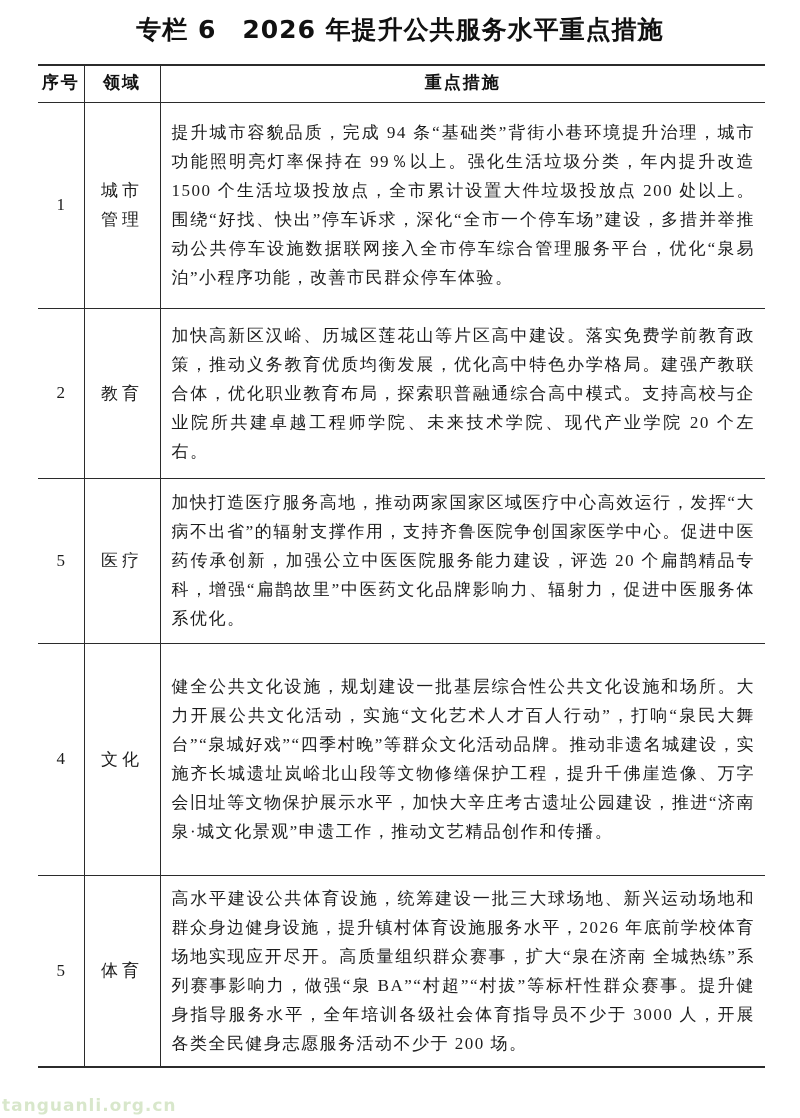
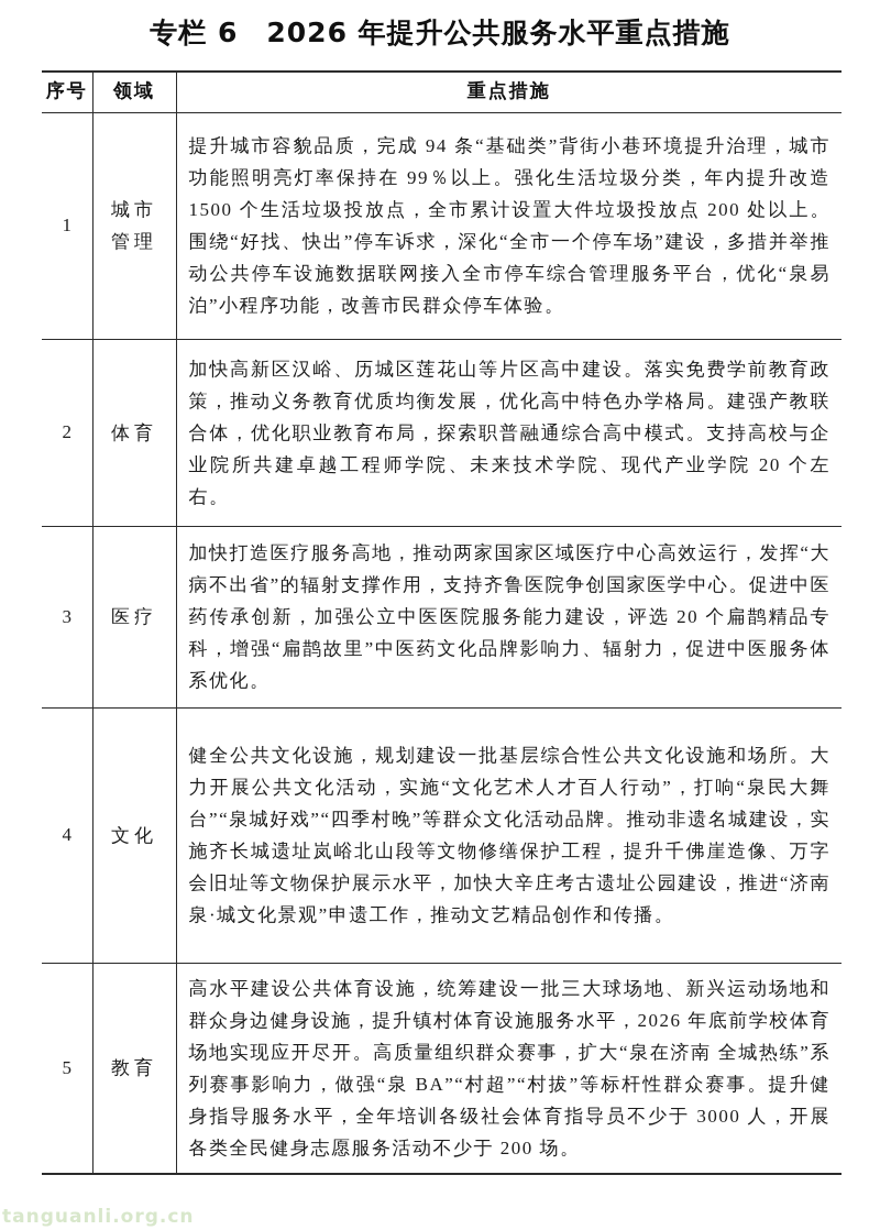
  专栏 6 2026 年提升公共服务水平重点措施
  序号	领域	重点措施
  1	城市管理	提升城市容貌品质，完成 94 条“基础类”背街小巷环境提升治理，城市功能照明亮灯率保持在 99％以上。强化生活垃圾分类，年内提升改造 1500 个生活垃圾投放点，全市累计设置大件垃圾投放点 200 处以上。围绕“好找、快出”停车诉求，深化“全市一个停车场”建设，多措并举推动公共停车设施数据联网接入全市停车综合管理服务平台，优化“泉易泊”小程序功能，改善市民群众停车体验。
- 2	教育	加快高新区汉峪、历城区莲花山等片区高中建设。落实免费学前教育政策，推动义务教育优质均衡发展，优化高中特色办学格局。建强产教联合体，优化职业教育布局，探索职普融通综合高中模式。支持高校与企业院所共建卓越工程师学院、未来技术学院、现代产业学院 20 个左右。
+ 2	体育	加快高新区汉峪、历城区莲花山等片区高中建设。落实免费学前教育政策，推动义务教育优质均衡发展，优化高中特色办学格局。建强产教联合体，优化职业教育布局，探索职普融通综合高中模式。支持高校与企业院所共建卓越工程师学院、未来技术学院、现代产业学院 20 个左右。
- 5	医疗	加快打造医疗服务高地，推动两家国家区域医疗中心高效运行，发挥“大病不出省”的辐射支撑作用，支持齐鲁医院争创国家医学中心。促进中医药传承创新，加强公立中医医院服务能力建设，评选 20 个扁鹊精品专科，增强“扁鹊故里”中医药文化品牌影响力、辐射力，促进中医服务体系优化。
+ 3	医疗	加快打造医疗服务高地，推动两家国家区域医疗中心高效运行，发挥“大病不出省”的辐射支撑作用，支持齐鲁医院争创国家医学中心。促进中医药传承创新，加强公立中医医院服务能力建设，评选 20 个扁鹊精品专科，增强“扁鹊故里”中医药文化品牌影响力、辐射力，促进中医服务体系优化。
  4	文化	健全公共文化设施，规划建设一批基层综合性公共文化设施和场所。大力开展公共文化活动，实施“文化艺术人才百人行动”，打响“泉民大舞台”“泉城好戏”“四季村晚”等群众文化活动品牌。推动非遗名城建设，实施齐长城遗址岚峪北山段等文物修缮保护工程，提升千佛崖造像、万字会旧址等文物保护展示水平，加快大辛庄考古遗址公园建设，推进“济南泉·城文化景观”申遗工作，推动文艺精品创作和传播。
- 5	体育	高水平建设公共体育设施，统筹建设一批三大球场地、新兴运动场地和群众身边健身设施，提升镇村体育设施服务水平，2026 年底前学校体育场地实现应开尽开。高质量组织群众赛事，扩大“泉在济南 全城热练”系列赛事影响力，做强“泉 BA”“村超”“村拔”等标杆性群众赛事。提升健身指导服务水平，全年培训各级社会体育指导员不少于 3000 人，开展各类全民健身志愿服务活动不少于 200 场。
+ 5	教育	高水平建设公共体育设施，统筹建设一批三大球场地、新兴运动场地和群众身边健身设施，提升镇村体育设施服务水平，2026 年底前学校体育场地实现应开尽开。高质量组织群众赛事，扩大“泉在济南 全城热练”系列赛事影响力，做强“泉 BA”“村超”“村拔”等标杆性群众赛事。提升健身指导服务水平，全年培训各级社会体育指导员不少于 3000 人，开展各类全民健身志愿服务活动不少于 200 场。
  tanguanli.org.cn
